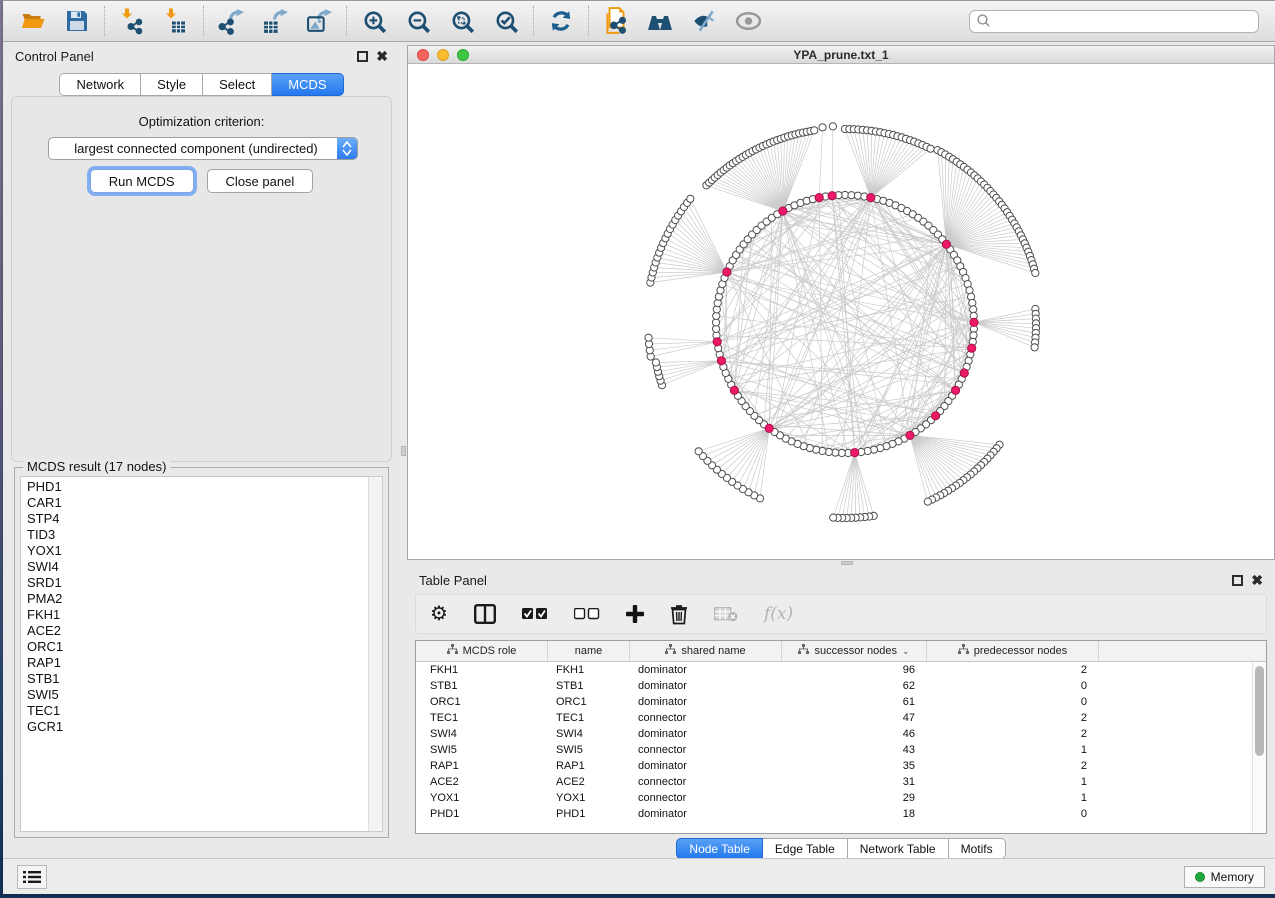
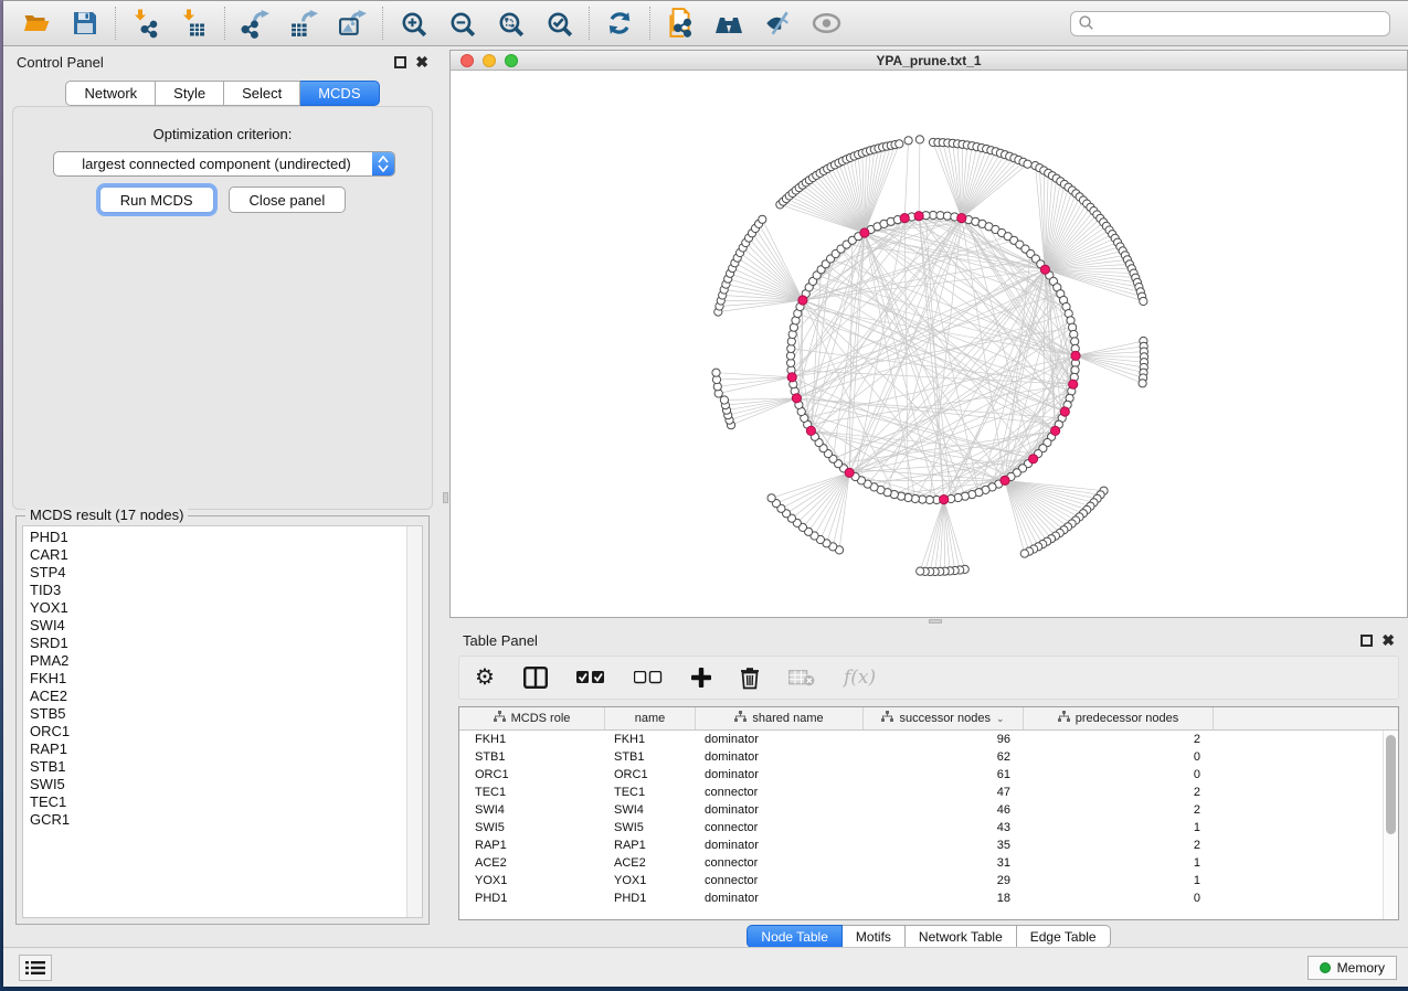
  Control Panel
  ✖
  Network
  Style
  Select
  MCDS
  Optimization criterion:
  largest connected component (undirected)
  Run MCDS
  Close panel
  MCDS result (17 nodes)
  PHD1
  CAR1
  STP4
  TID3
  YOX1
  SWI4
  SRD1
  PMA2
  FKH1
  ACE2
+ STB5
  ORC1
  RAP1
  STB1
  SWI5
  TEC1
  GCR1
  YPA_prune.txt_1
  Table Panel
  ✖
  ⚙
  f(x)
  MCDS role
  name
  shared name
  successor nodes
  ⌄
  predecessor nodes
  FKH1
  FKH1
  dominator
  96
  2
  STB1
  STB1
  dominator
  62
  0
  ORC1
  ORC1
  dominator
  61
  0
  TEC1
  TEC1
  connector
  47
  2
  SWI4
  SWI4
  dominator
  46
  2
  SWI5
  SWI5
  connector
  43
  1
  RAP1
  RAP1
  dominator
  35
  2
  ACE2
  ACE2
  connector
  31
  1
  YOX1
  YOX1
  connector
  29
  1
  PHD1
  PHD1
  dominator
  18
  0
  Node Table
- Edge Table
+ Motifs
  Network Table
- Motifs
+ Edge Table
  Memory
